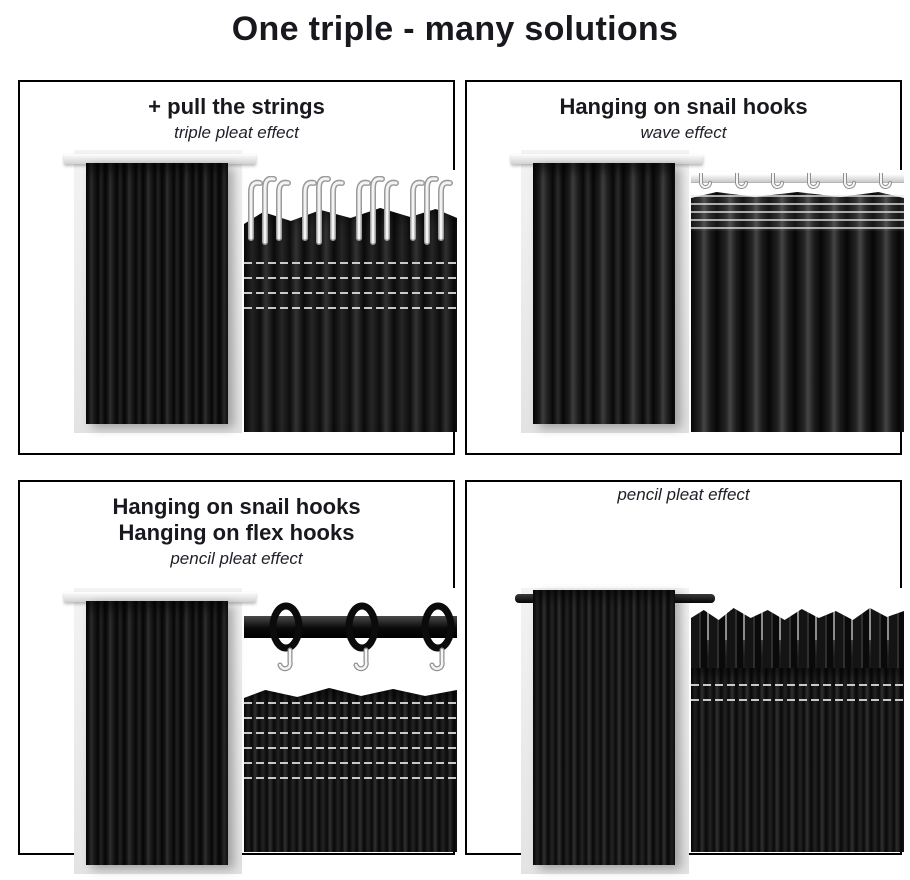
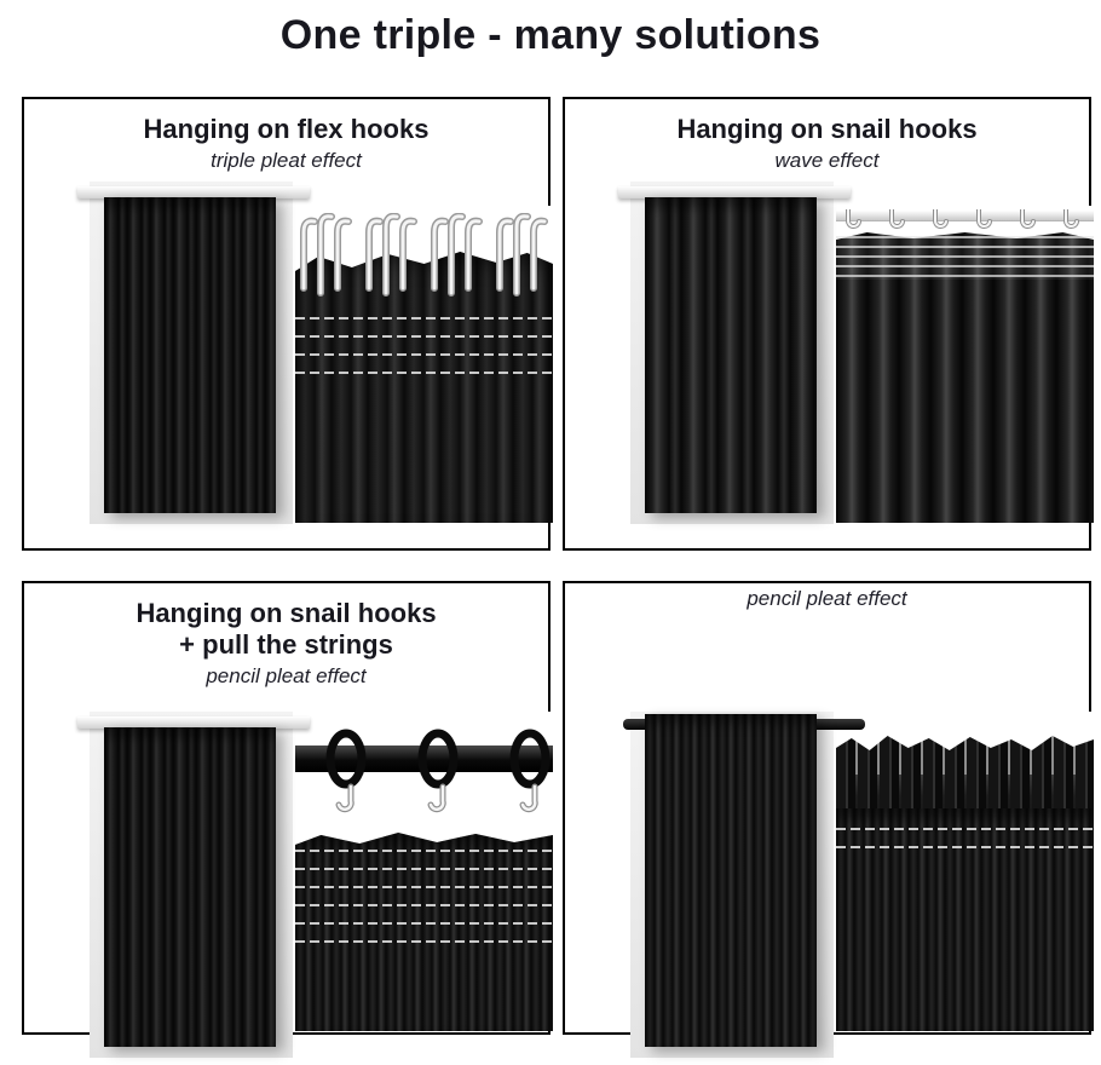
  One triple - many solutions
- + pull the strings
+ Hanging on flex hooks
  triple pleat effect
  Hanging on snail hooks
  wave effect
  Hanging on snail hooks
- Hanging on flex hooks
+ + pull the strings
  pencil pleat effect
  pencil pleat effect
